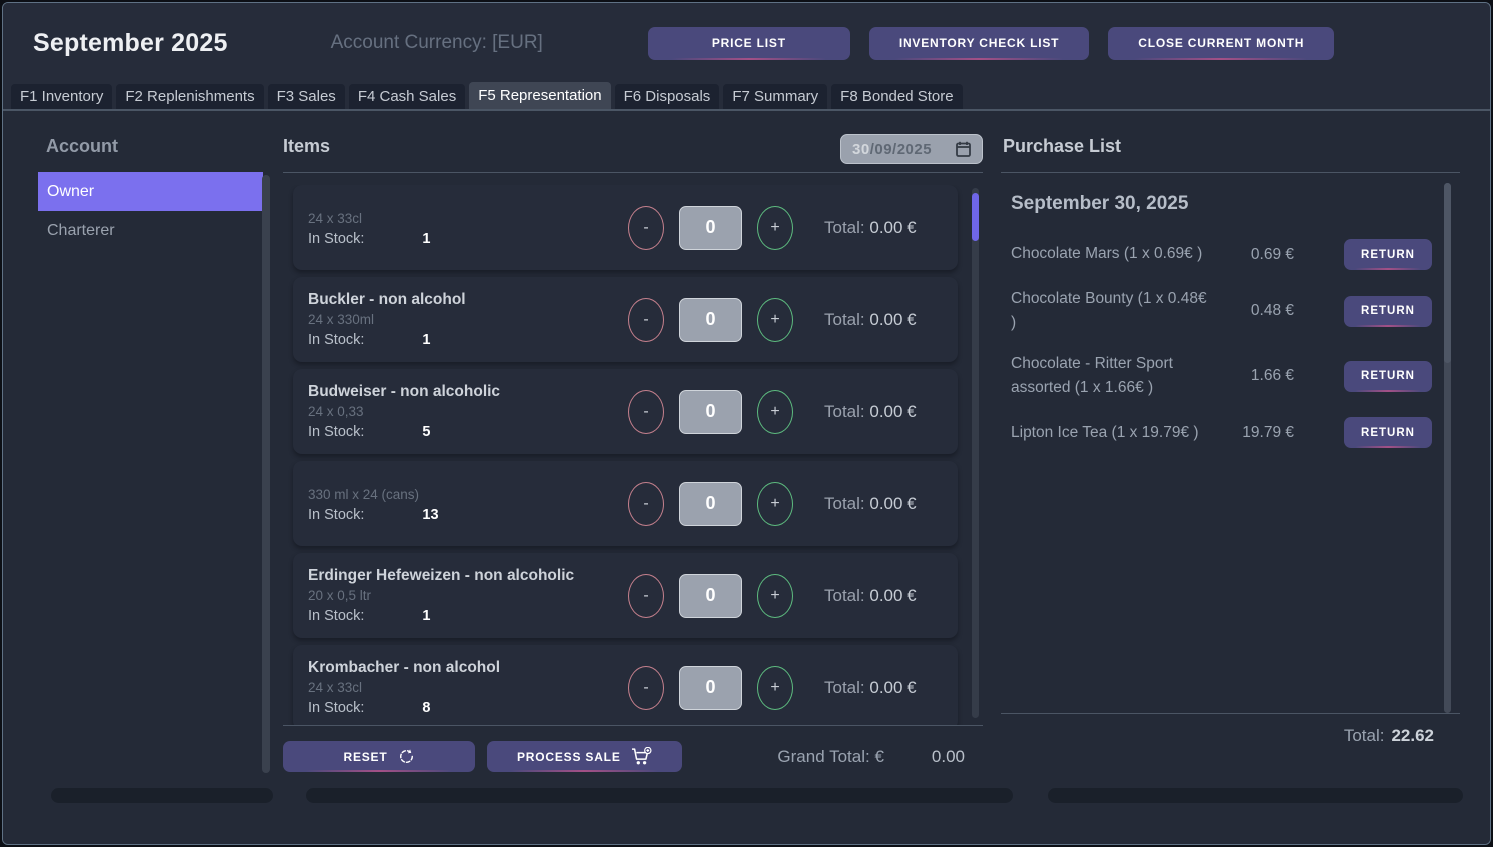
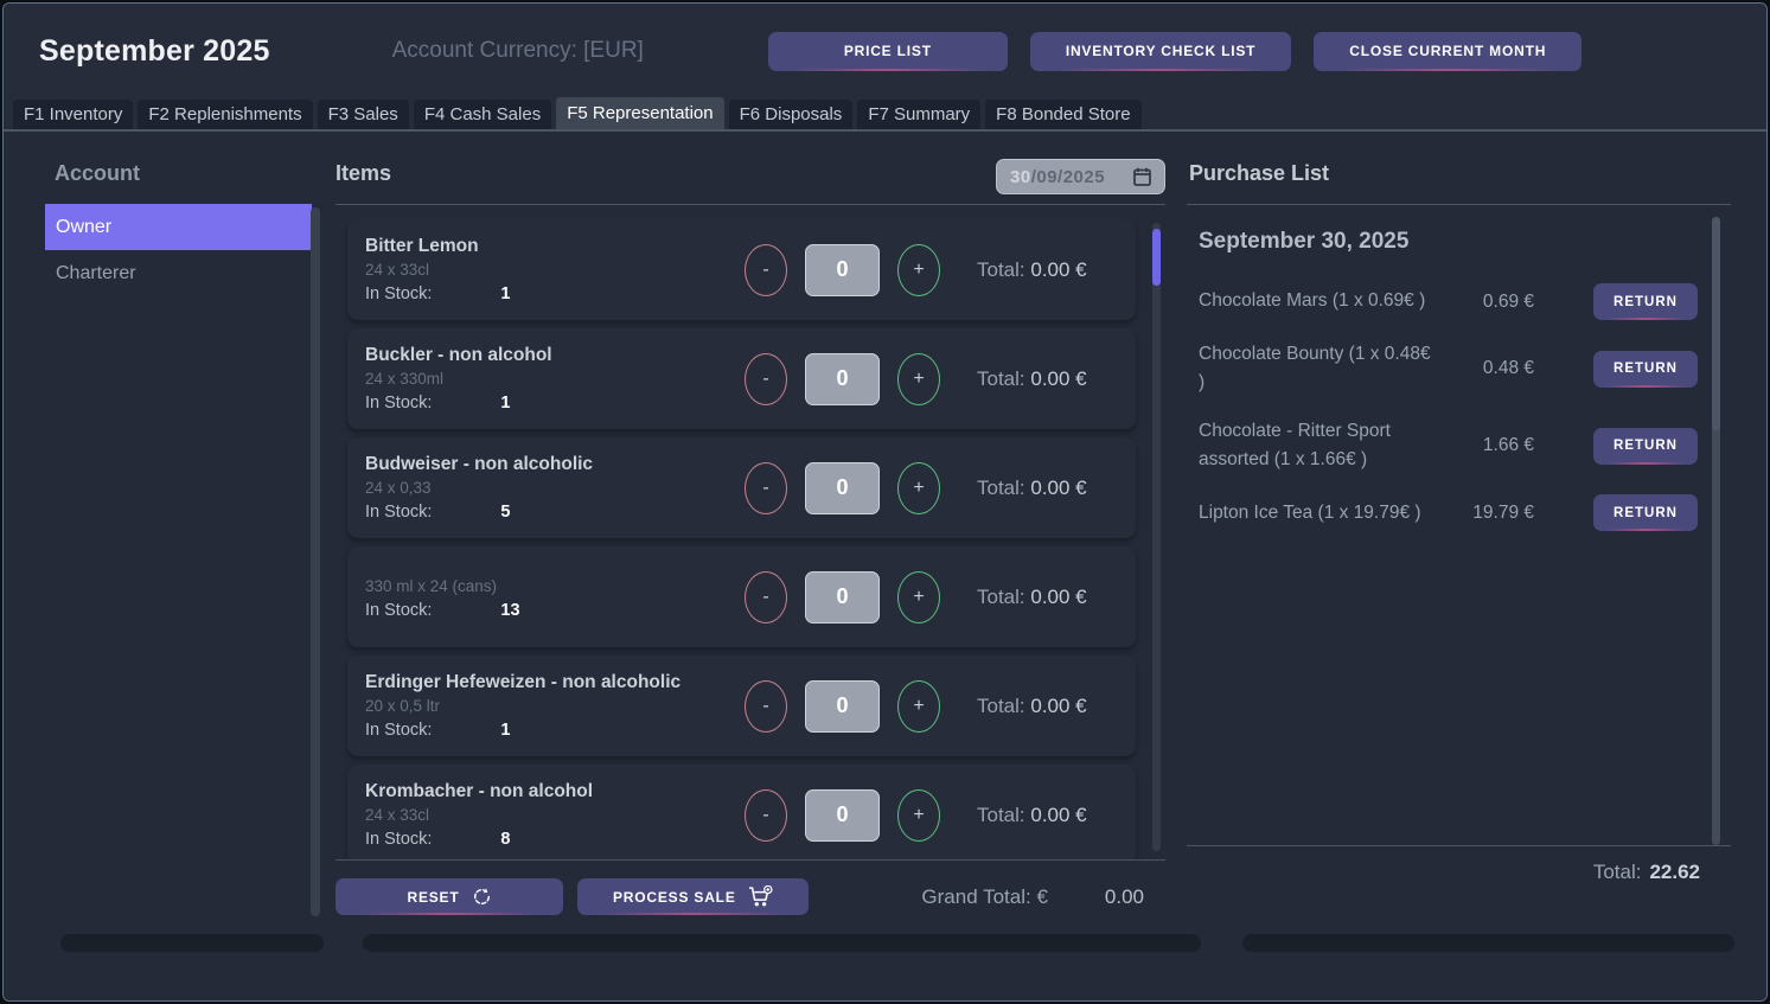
  September 2025
  Account Currency: [EUR]
  PRICE LIST
  INVENTORY CHECK LIST
  CLOSE CURRENT MONTH
  F1 Inventory
  F2 Replenishments
  F3 Sales
  F4 Cash Sales
  F5 Representation
  F6 Disposals
  F7 Summary
  F8 Bonded Store
  Account
  Owner
  Charterer
  Items
  30/09/2025
+ Bitter Lemon
  24 x 33cl
  In Stock: 1
  -
  0
  +
  Total: 0.00 €
  Buckler - non alcohol
  24 x 330ml
  In Stock: 1
  -
  0
  +
  Total: 0.00 €
  Budweiser - non alcoholic
  24 x 0,33
  In Stock: 5
  -
  0
  +
  Total: 0.00 €
  330 ml x 24 (cans)
  In Stock: 13
  -
  0
  +
  Total: 0.00 €
  Erdinger Hefeweizen - non alcoholic
  20 x 0,5 ltr
  In Stock: 1
  -
  0
  +
  Total: 0.00 €
  Krombacher - non alcohol
  24 x 33cl
  In Stock: 8
  -
  0
  +
  Total: 0.00 €
  RESET
  PROCESS SALE
  Grand Total: €
  0.00
  Purchase List
  September 30, 2025
  Chocolate Mars (1 x 0.69€ )
  0.69 €
  RETURN
  Chocolate Bounty (1 x 0.48€ )
  0.48 €
  RETURN
  Chocolate - Ritter Sport assorted (1 x 1.66€ )
  1.66 €
  RETURN
  Lipton Ice Tea (1 x 19.79€ )
  19.79 €
  RETURN
  Total:
  22.62
